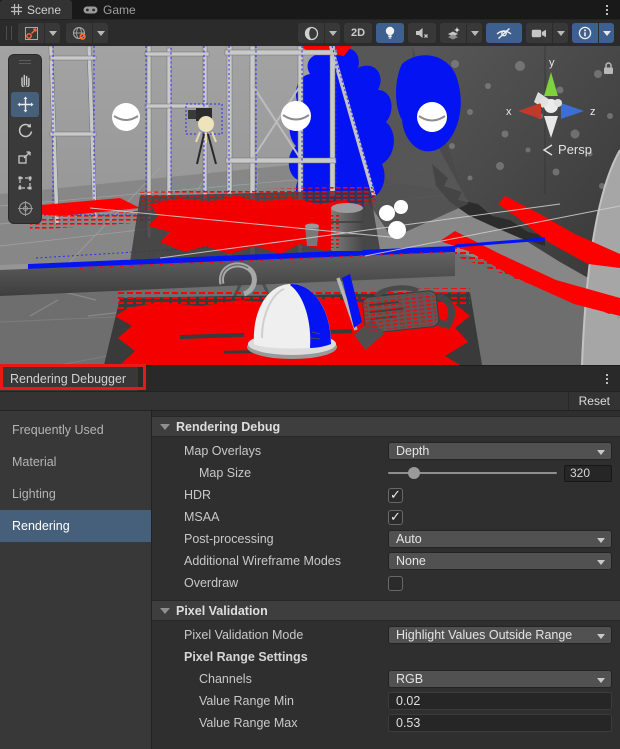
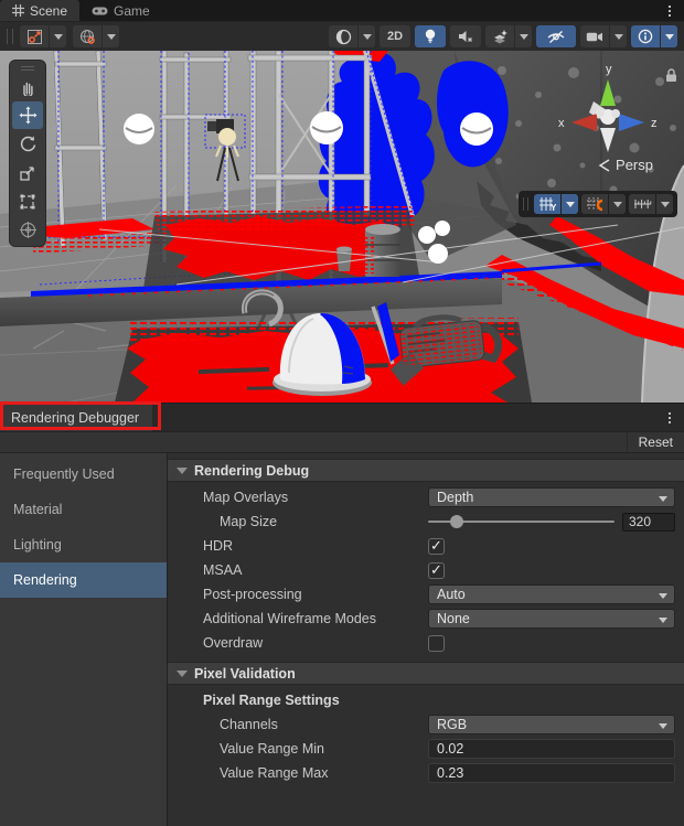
  Scene
  Game
  2D
  y
  x
  z
  Persp
+ Y
  Rendering Debugger
  Reset
  Frequently Used
  Material
  Lighting
  Rendering
  Rendering Debug
  Map Overlays
  Depth
  Map Size
  320
  HDR
  MSAA
  Post-processing
  Auto
  Additional Wireframe Modes
  None
  Overdraw
  Pixel Validation
- Pixel Validation Mode
- Highlight Values Outside Range
  Pixel Range Settings
  Channels
  RGB
  Value Range Min
  0.02
  Value Range Max
- 0.53
+ 0.23
